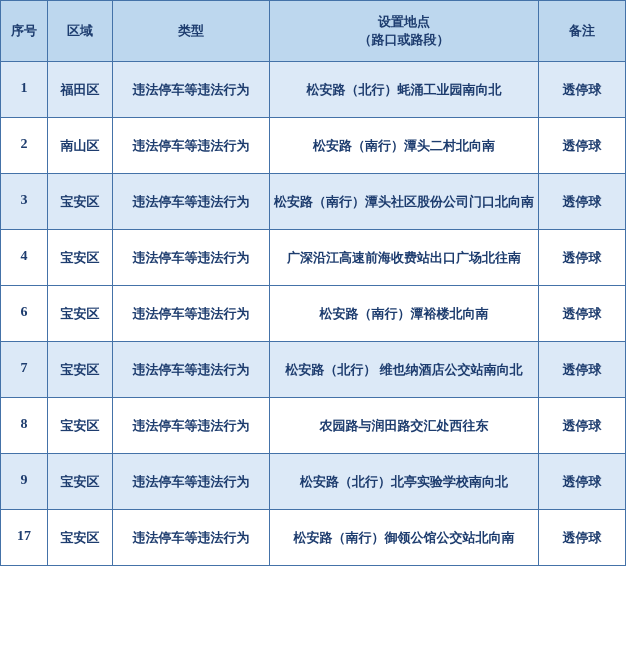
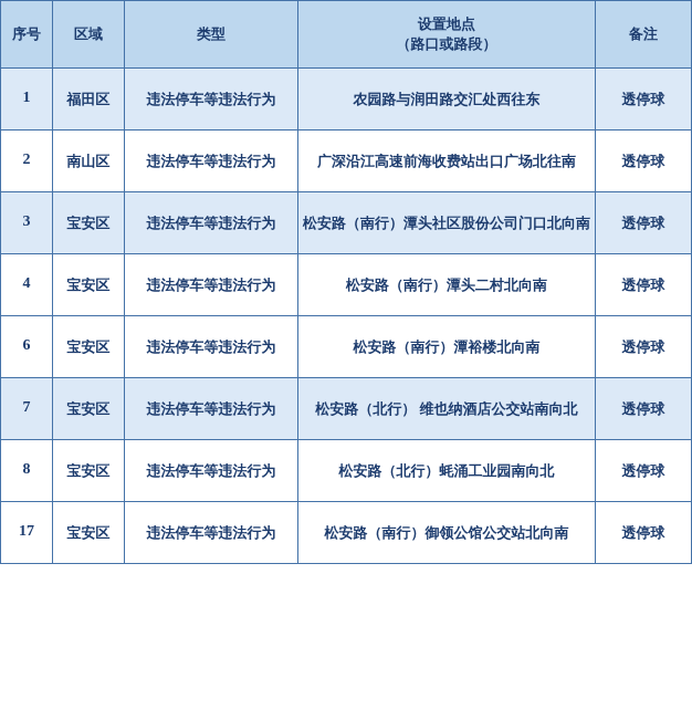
  序号	区域	类型	设置地点 （路口或路段）	备注
- 1	福田区	违法停车等违法行为	松安路（北行）蚝涌工业园南向北	透停球
+ 1	福田区	违法停车等违法行为	农园路与润田路交汇处西往东	透停球
- 2	南山区	违法停车等违法行为	松安路（南行）潭头二村北向南	透停球
+ 2	南山区	违法停车等违法行为	广深沿江高速前海收费站出口广场北往南	透停球
  3	宝安区	违法停车等违法行为	松安路（南行）潭头社区股份公司门口北向南	透停球
- 4	宝安区	违法停车等违法行为	广深沿江高速前海收费站出口广场北往南	透停球
+ 4	宝安区	违法停车等违法行为	松安路（南行）潭头二村北向南	透停球
  6	宝安区	违法停车等违法行为	松安路（南行）潭裕楼北向南	透停球
  7	宝安区	违法停车等违法行为	松安路（北行） 维也纳酒店公交站南向北	透停球
- 8	宝安区	违法停车等违法行为	农园路与润田路交汇处西往东	透停球
+ 8	宝安区	违法停车等违法行为	松安路（北行）蚝涌工业园南向北	透停球
- 9	宝安区	违法停车等违法行为	松安路（北行）北亭实验学校南向北	透停球
  17	宝安区	违法停车等违法行为	松安路（南行）御领公馆公交站北向南	透停球
